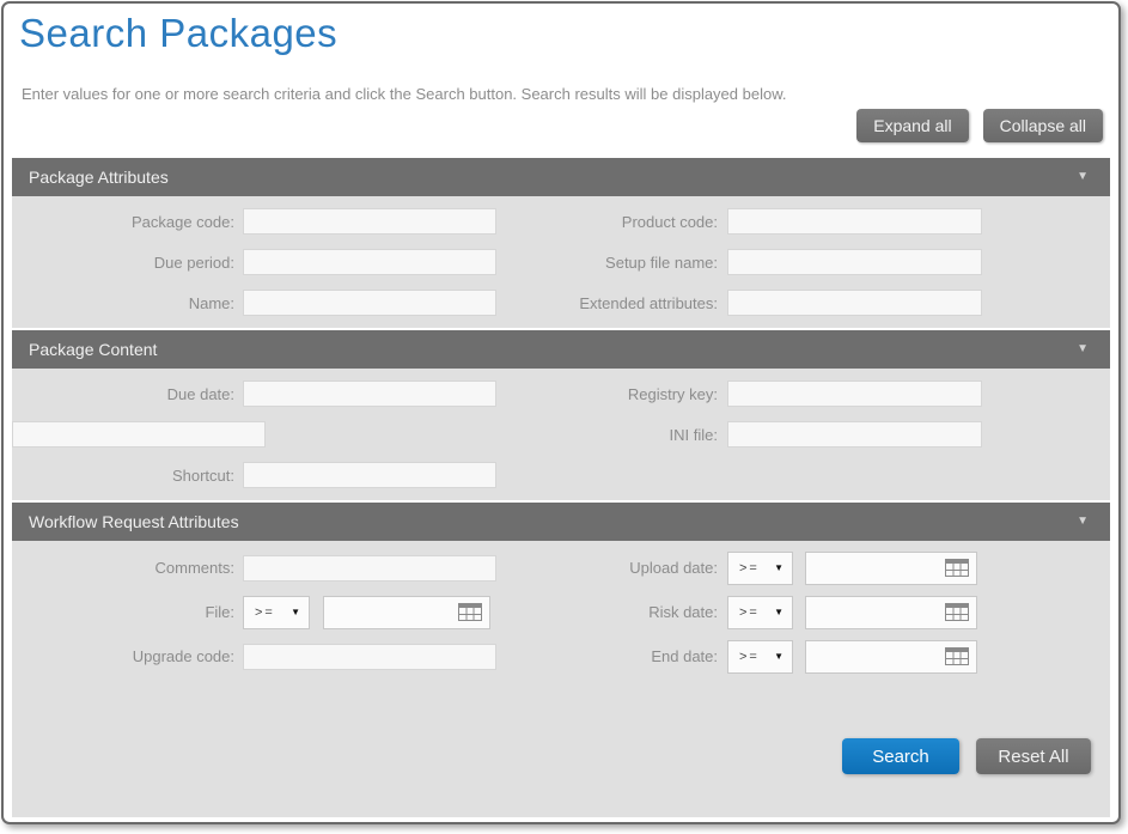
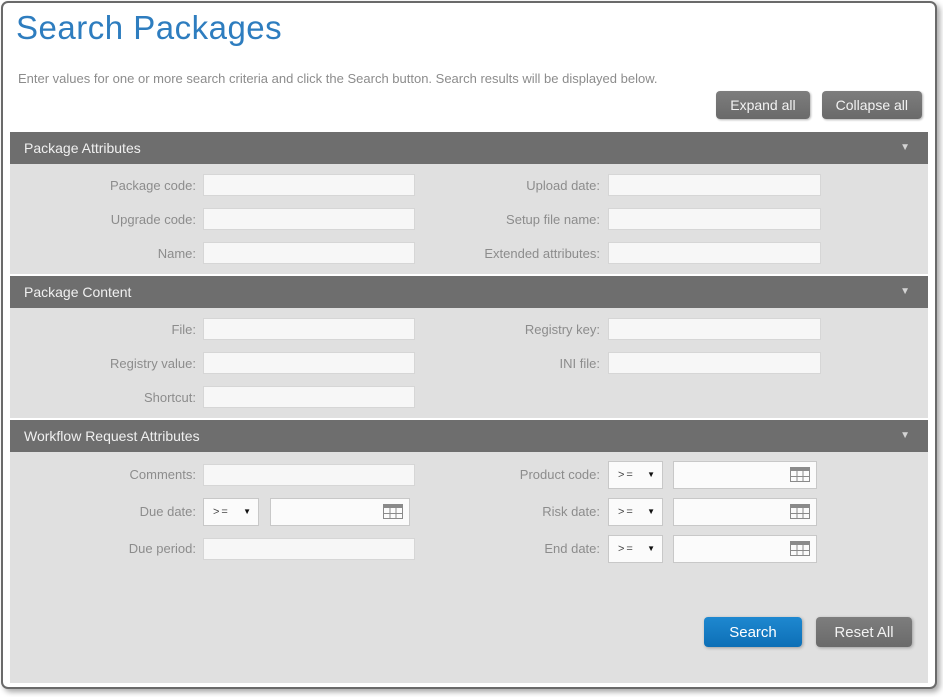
  Search Packages
  Enter values for one or more search criteria and click the Search button. Search results will be displayed below.
  Expand all
  Collapse all
  Package Attributes
  ▼
  Package code:
- Due period:
+ Upgrade code:
  Name:
- Product code:
+ Upload date:
  Setup file name:
  Extended attributes:
  Package Content
  ▼
- Due date:
+ File:
+ Registry value:
  Shortcut:
  Registry key:
  INI file:
  Workflow Request Attributes
  ▼
  Comments:
- File:
+ Due date:
  >=
  ▼
- Upgrade code:
+ Due period:
- Upload date:
+ Product code:
  >=
  ▼
  Risk date:
  >=
  ▼
  End date:
  >=
  ▼
  Search
  Reset All
